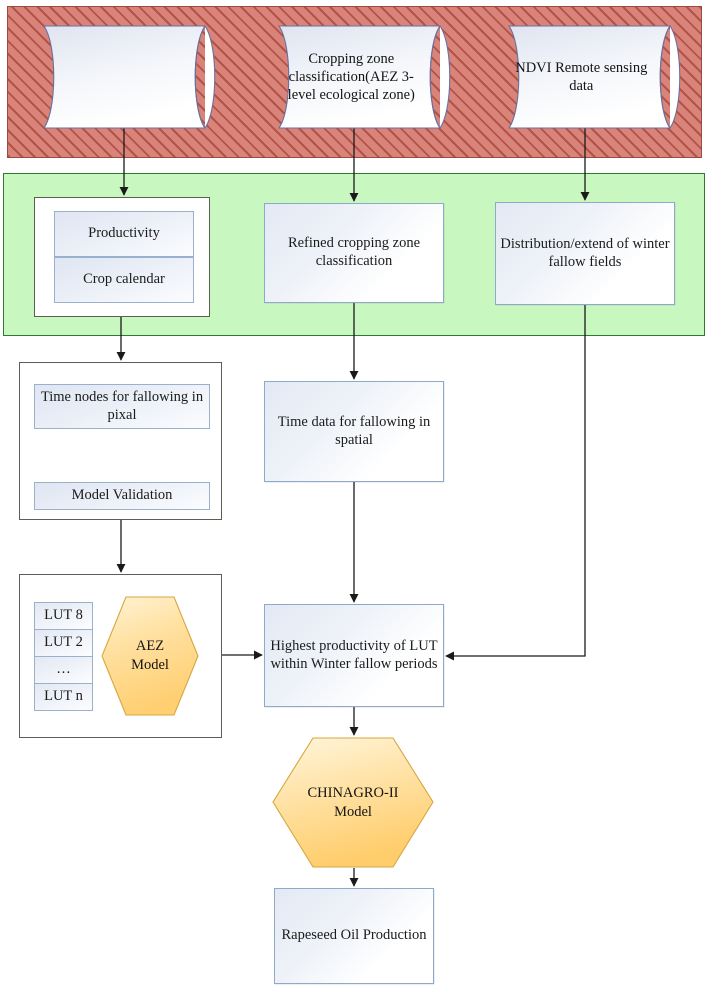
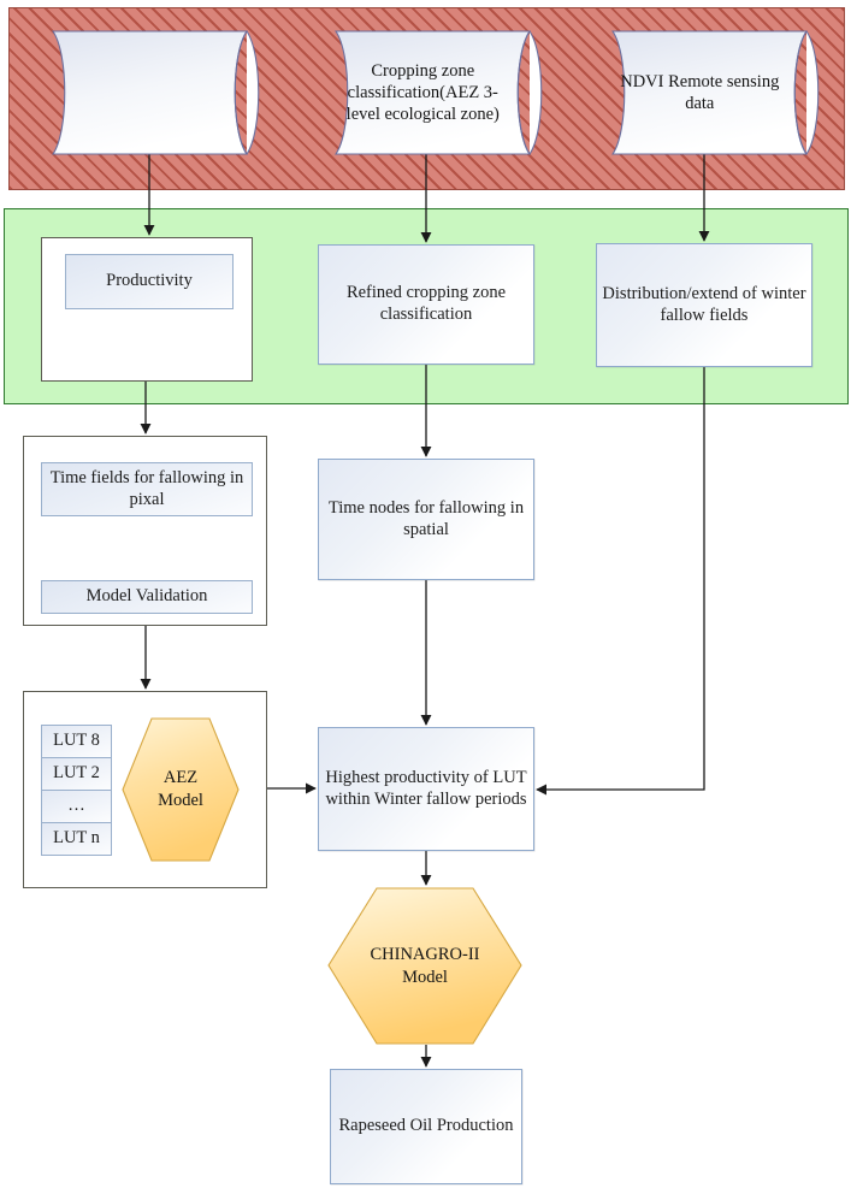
  Cropping zone classification(AEZ 3-level ecological zone)
  NDVI Remote sensing data
  Productivity
- Crop calendar
  Refined cropping zone classification
  Distribution/extend of winter fallow fields
- Time nodes for fallowing in pixal
+ Time fields for fallowing in pixal
  Model Validation
- Time data for fallowing in spatial
+ Time nodes for fallowing in spatial
  LUT 8
  LUT 2
  …
  LUT n
  AEZ
  Model
  Highest productivity of LUT within Winter fallow periods
  CHINAGRO-II
  Model
  Rapeseed Oil Production
